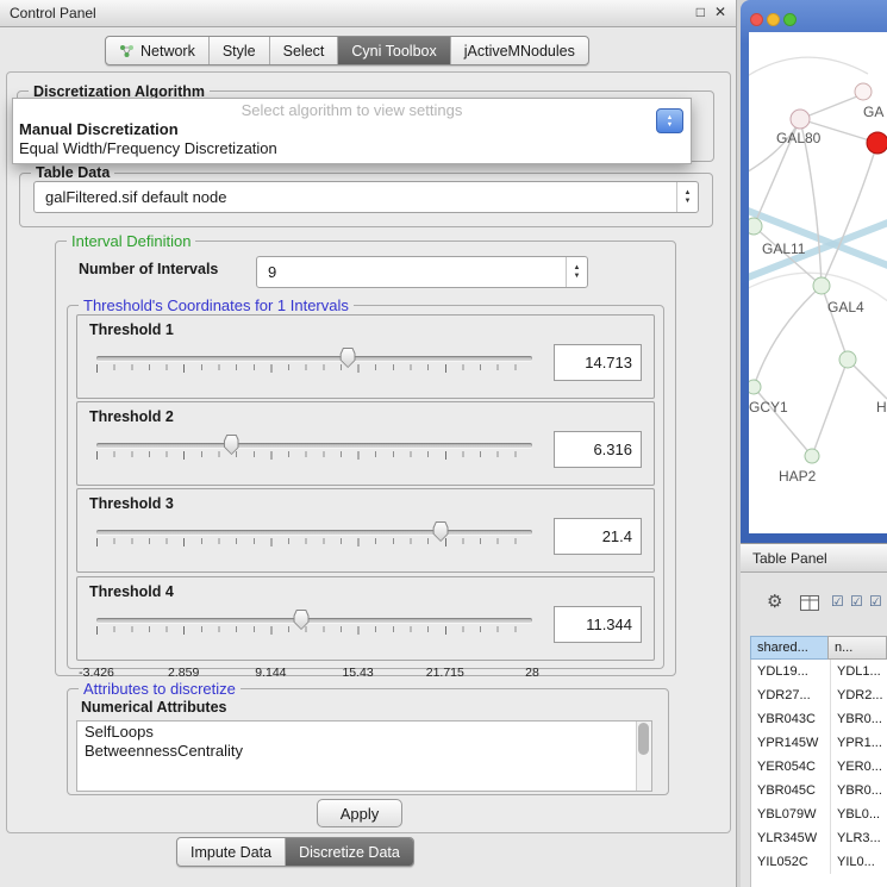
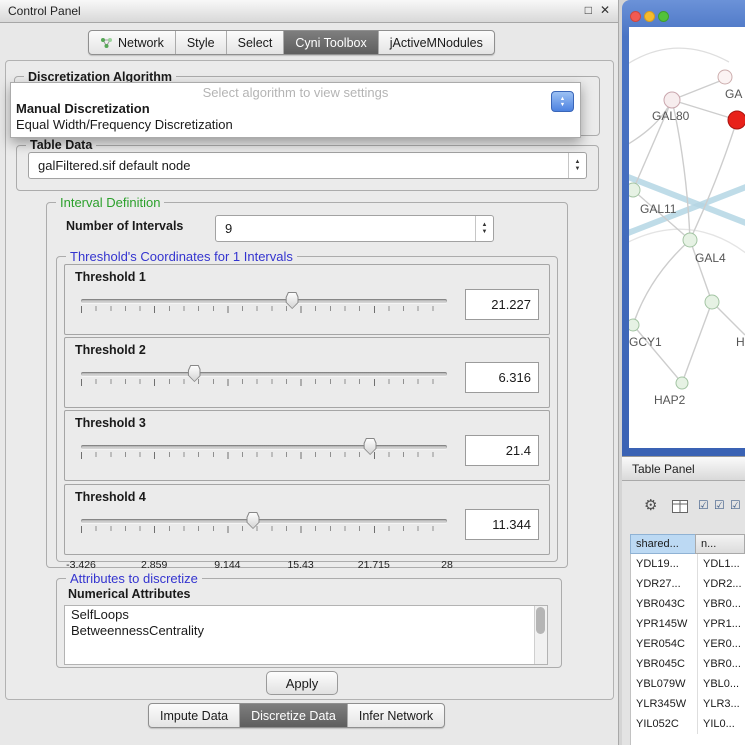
  Control Panel
  □
  ✕
  Network
  Style
  Select
  Cyni Toolbox
  jActiveMNodules
  Discretization Algorithm
  Select algorithm to view settings
  Manual Discretization
  Equal Width/Frequency Discretization
  Table Data
  galFiltered.sif default node
  Interval Definition
  Number of Intervals
  9
  Threshold's Coordinates for 1 Intervals
  Threshold 1
- 14.713
+ 21.227
  Threshold 2
  6.316
  Threshold 3
  21.4
  Threshold 4
  -3.426
  2.859
  9.144
  15.43
  21.715
  28
  11.344
  Attributes to discretize
  Numerical Attributes
  SelfLoops
  BetweennessCentrality
  Apply
  Impute Data
  Discretize Data
+ Infer Network
  GAL80
  GA
  GAL11
  GAL4
  GCY1
  H
  HAP2
  Table Panel
  ⚙
  ☑
  ☑
  ☑
  shared...
  n...
  YDL19...
  YDL1...
  YDR27...
  YDR2...
  YBR043C
  YBR0...
  YPR145W
  YPR1...
  YER054C
  YER0...
  YBR045C
  YBR0...
  YBL079W
  YBL0...
  YLR345W
  YLR3...
  YIL052C
  YIL0...
